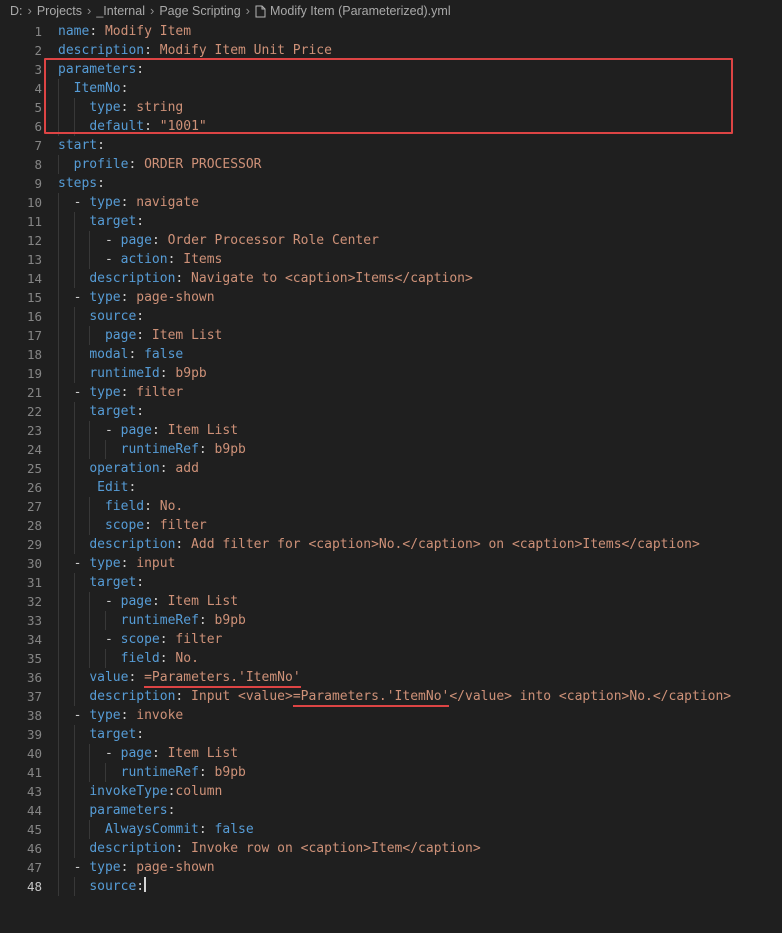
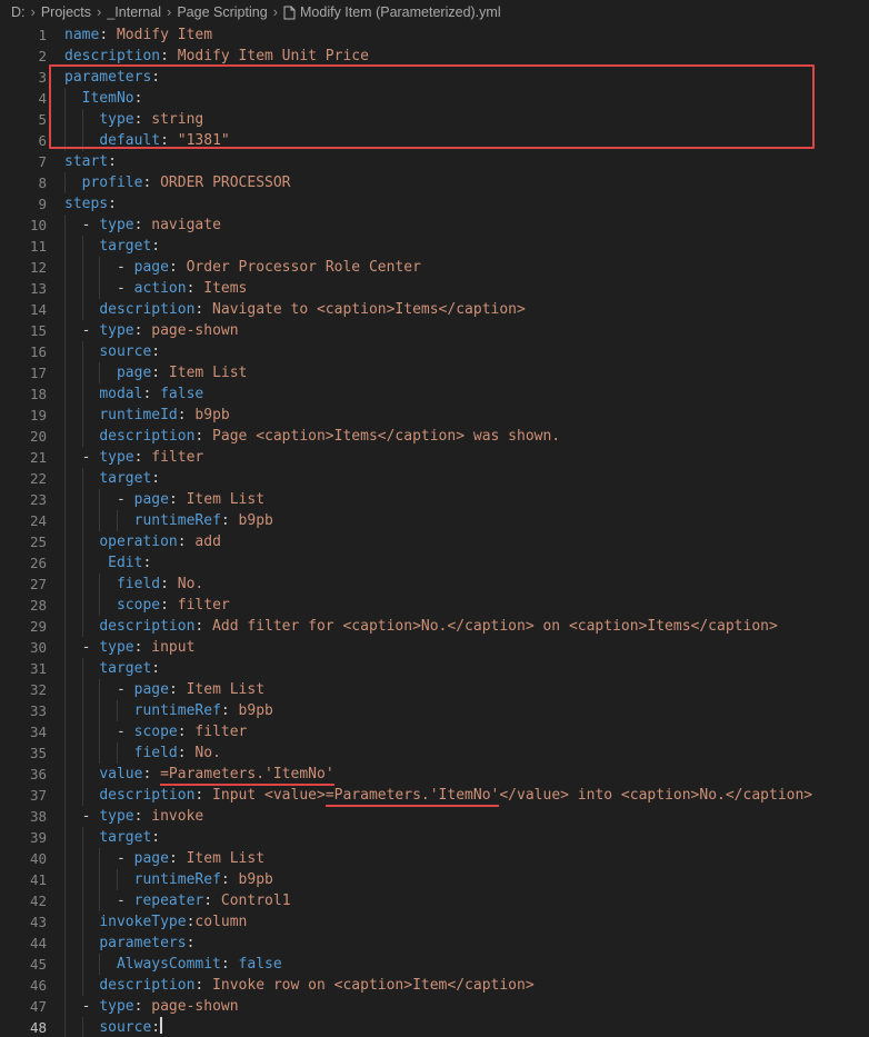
  D: › Projects › _Internal › Page Scripting ›
  Modify Item (Parameterized).yml
  1
  name: Modify Item
  2
  description: Modify Item Unit Price
  3
  parameters:
  4
  ItemNo:
  5
  type: string
  6
- default: "1001"
+ default: "1381"
  7
  start:
  8
  profile: ORDER PROCESSOR
  9
  steps:
  10
  - type: navigate
  11
  target:
  12
  - page: Order Processor Role Center
  13
  - action: Items
  14
  description: Navigate to <caption>Items</caption>
  15
  - type: page-shown
  16
  source:
  17
  page: Item List
  18
  modal: false
  19
  runtimeId: b9pb
+ 20
+ description: Page <caption>Items</caption> was shown.
  21
  - type: filter
  22
  target:
  23
  - page: Item List
  24
  runtimeRef: b9pb
  25
  operation: add
  26
  Edit:
  27
  field: No.
  28
  scope: filter
  29
  description: Add filter for <caption>No.</caption> on <caption>Items</caption>
  30
  - type: input
  31
  target:
  32
  - page: Item List
  33
  runtimeRef: b9pb
  34
  - scope: filter
  35
  field: No.
  36
  value: =Parameters.'ItemNo'
  37
  description: Input <value>=Parameters.'ItemNo'</value> into <caption>No.</caption>
  38
  - type: invoke
  39
  target:
  40
  - page: Item List
  41
  runtimeRef: b9pb
+ 42
+ - repeater: Control1
  43
  invokeType:column
  44
  parameters:
  45
  AlwaysCommit: false
  46
  description: Invoke row on <caption>Item</caption>
  47
  - type: page-shown
  48
  source:
